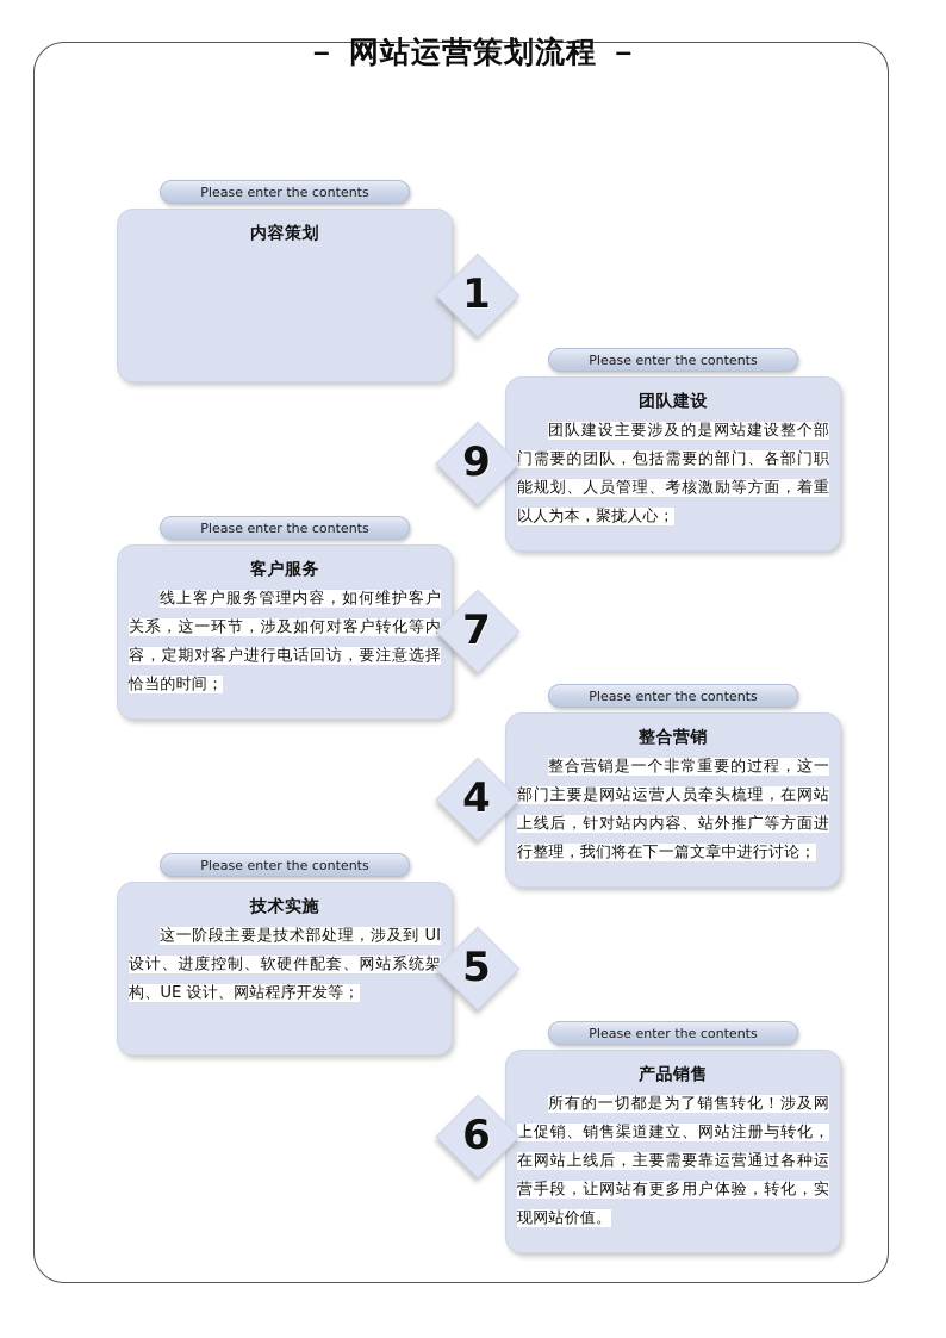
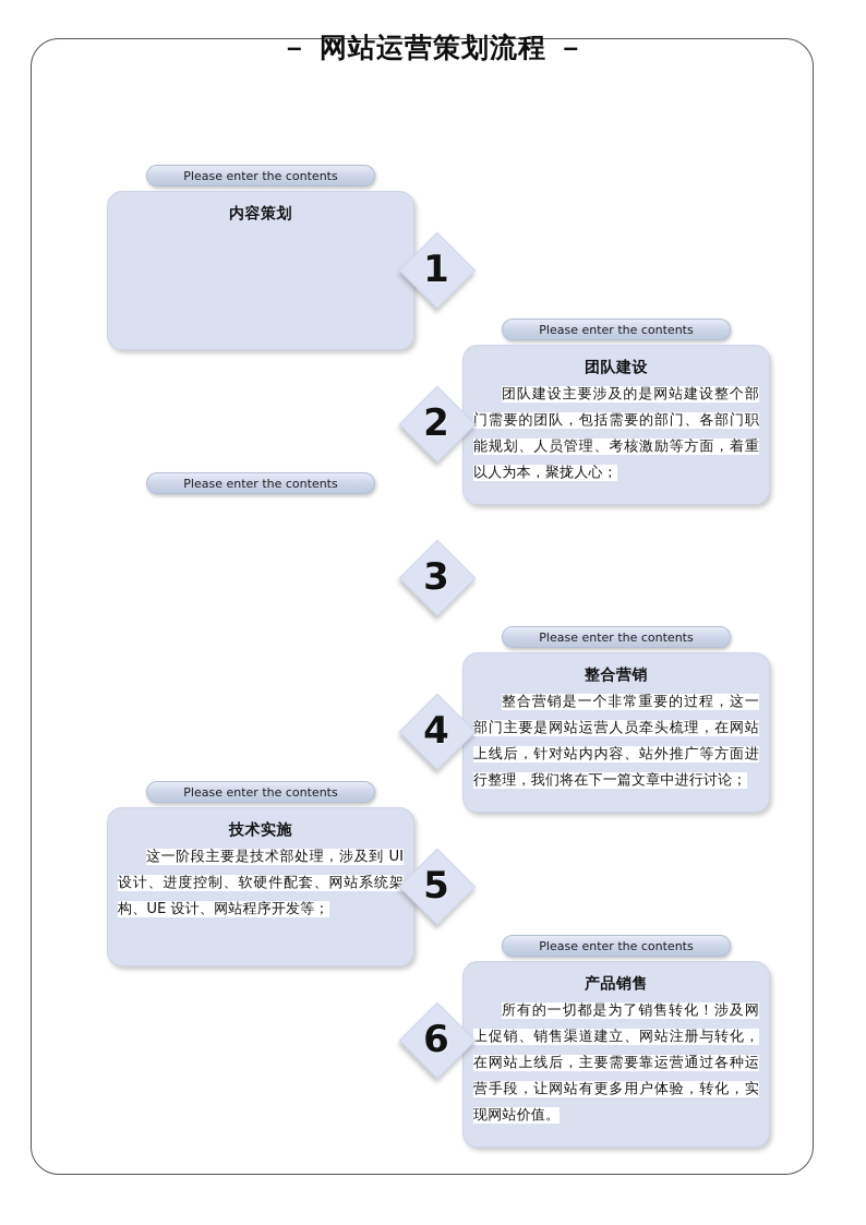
  － 网站运营策划流程 －
  Please enter the contents
  内容策划
  1
  Please enter the contents
  团队建设
  团队建设主要涉及的是网站建设整个部门需要的团队，包括需要的部门、各部门职能规划、人员管理、考核激励等方面，着重以人为本，聚拢人心；
- 9
+ 2
  Please enter the contents
- 客户服务
- 线上客户服务管理内容，如何维护客户关系，这一环节，涉及如何对客户转化等内容，定期对客户进行电话回访，要注意选择恰当的时间；
- 7
+ 3
  Please enter the contents
  整合营销
  整合营销是一个非常重要的过程，这一部门主要是网站运营人员牵头梳理，在网站上线后，针对站内内容、站外推广等方面进行整理，我们将在下一篇文章中进行讨论；
  4
  Please enter the contents
  技术实施
  这一阶段主要是技术部处理，涉及到 UI 设计、进度控制、软硬件配套、网站系统架构、UE 设计、网站程序开发等；
  5
  Please enter the contents
  产品销售
  所有的一切都是为了销售转化！涉及网上促销、销售渠道建立、网站注册与转化，在网站上线后，主要需要靠运营通过各种运营手段，让网站有更多用户体验，转化，实现网站价值。
  6
